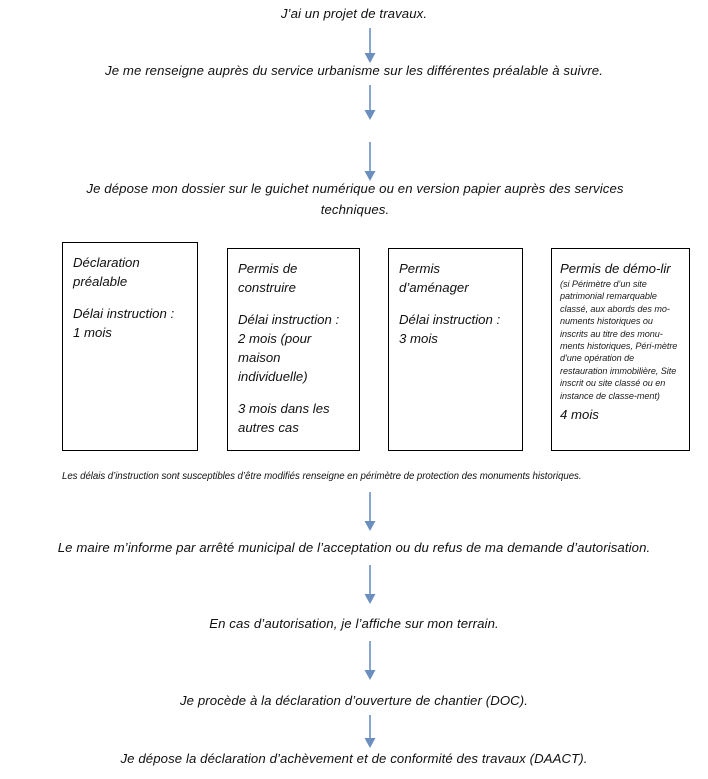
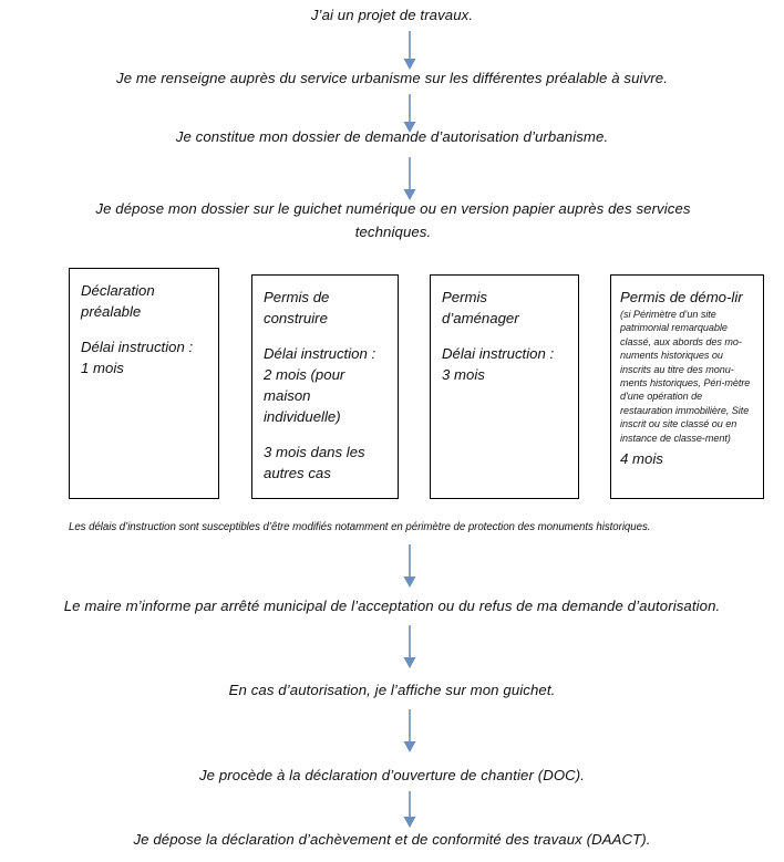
  J’ai un projet de travaux.
  Je me renseigne auprès du service urbanisme sur les différentes préalable à suivre.
+ Je constitue mon dossier de demande d’autorisation d’urbanisme.
  Je dépose mon dossier sur le guichet numérique ou en version papier auprès des services techniques.
  Déclaration préalable
  Délai instruction :
  1 mois
  Permis de construire
  Délai instruction :
  2 mois (pour maison individuelle)
  3 mois dans les autres cas
  Permis d’aménager
  Délai instruction :
  3 mois
  Permis de démo-lir
  (si Périmètre d’un site patrimonial remarquable classé, aux abords des mo-numents historiques ou inscrits au titre des monu-ments historiques, Péri-mètre d'une opération de restauration immobilière, Site inscrit ou site classé ou en instance de classe-ment)
  4 mois
- Les délais d’instruction sont susceptibles d’être modifiés renseigne en périmètre de protection des monuments historiques.
+ Les délais d’instruction sont susceptibles d’être modifiés notamment en périmètre de protection des monuments historiques.
  Le maire m’informe par arrêté municipal de l’acceptation ou du refus de ma demande d’autorisation.
- En cas d’autorisation, je l’affiche sur mon terrain.
+ En cas d’autorisation, je l’affiche sur mon guichet.
  Je procède à la déclaration d’ouverture de chantier (DOC).
  Je dépose la déclaration d’achèvement et de conformité des travaux (DAACT).
